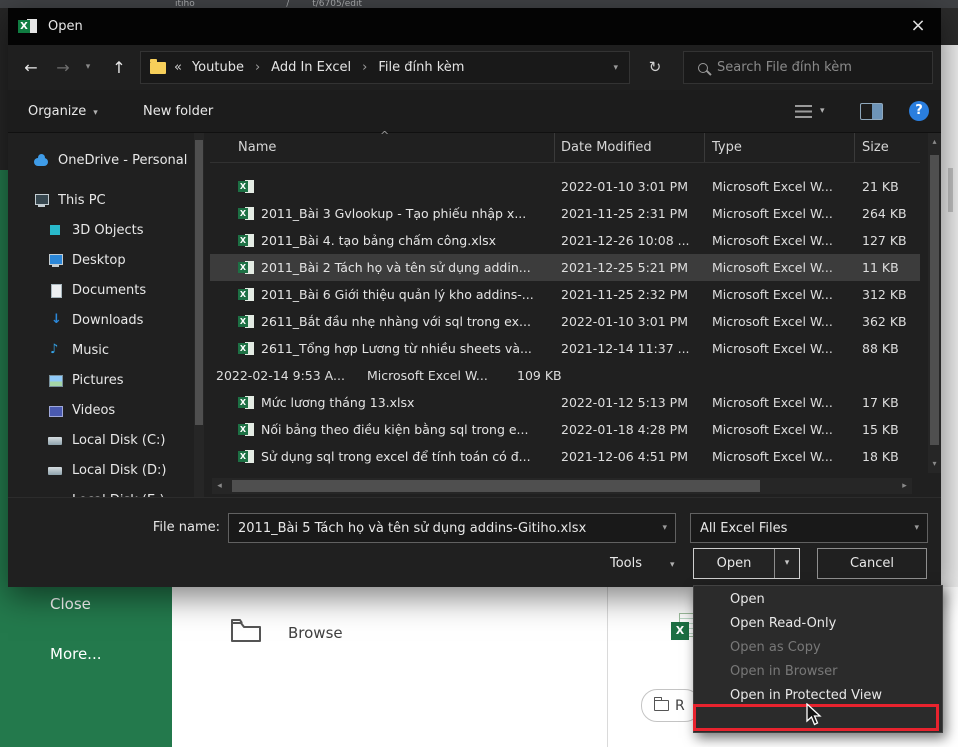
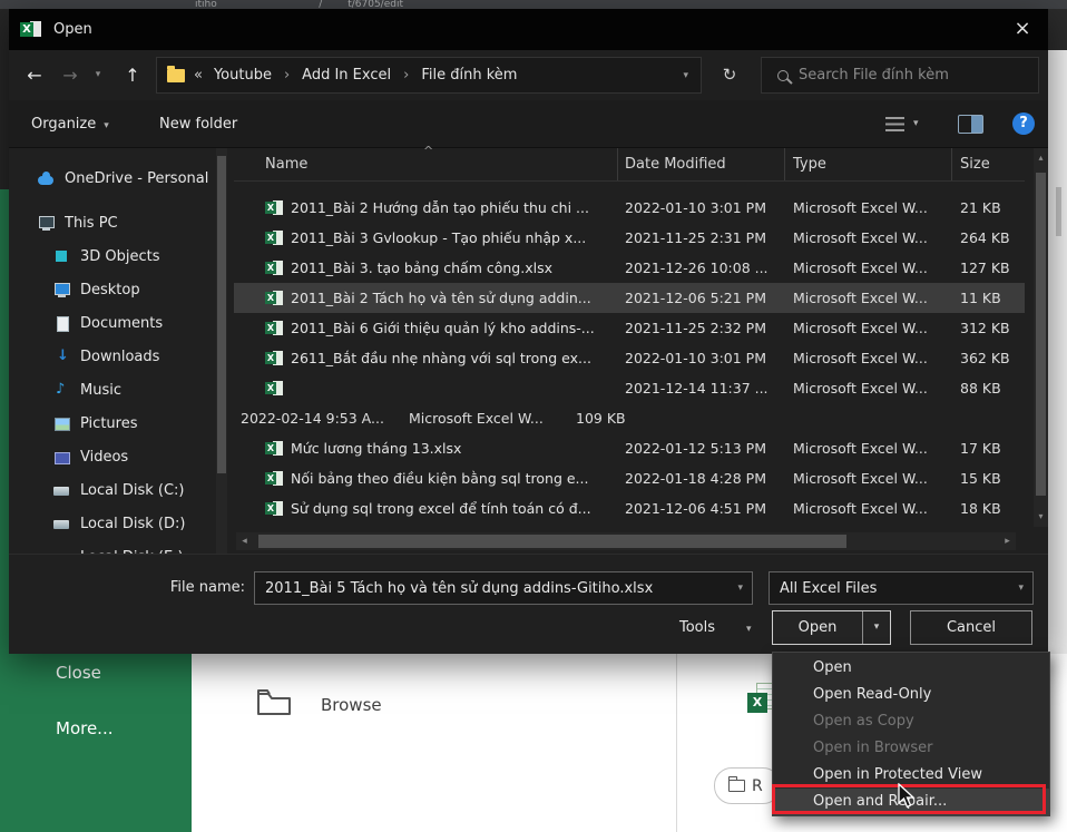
  itiho / t/6705/edit
  Close
  More...
  Browse
  X
  R
  Open
  ×
  ←
  →
  ▾
  ↑
  «
  Youtube
  Add In Excel
  File đính kèm
  Search File đính kèm
  Organize
  New folder
  ?
  OneDrive - Personal
  This PC
  3D Objects
  Desktop
  Documents
  Downloads
  Music
  Pictures
  Videos
  Local Disk (C:)
  Local Disk (D:)
  Name
  Date Modified
  Type
  Size
+ 2011_Bài 2 Hướng dẫn tạo phiếu thu chi ...
  2022-01-10 3:01 PM
  Microsoft Excel W...
  21 KB
  2011_Bài 3 Gvlookup - Tạo phiếu nhập x...
  2021-11-25 2:31 PM
  Microsoft Excel W...
  264 KB
- 2011_Bài 4. tạo bảng chấm công.xlsx
+ 2011_Bài 3. tạo bảng chấm công.xlsx
  2021-12-26 10:08 ...
  Microsoft Excel W...
  127 KB
  2011_Bài 2 Tách họ và tên sử dụng addin...
- 2021-12-25 5:21 PM
+ 2021-12-06 5:21 PM
  Microsoft Excel W...
  11 KB
  2011_Bài 6 Giới thiệu quản lý kho addins-...
  2021-11-25 2:32 PM
  Microsoft Excel W...
  312 KB
  2611_Bắt đầu nhẹ nhàng với sql trong ex...
  2022-01-10 3:01 PM
  Microsoft Excel W...
  362 KB
- 2611_Tổng hợp Lương từ nhiều sheets và...
  2021-12-14 11:37 ...
  Microsoft Excel W...
  88 KB
  2022-02-14 9:53 A...
  Microsoft Excel W...
  109 KB
  Mức lương tháng 13.xlsx
  2022-01-12 5:13 PM
  Microsoft Excel W...
  17 KB
  Nối bảng theo điều kiện bằng sql trong e...
  2022-01-18 4:28 PM
  Microsoft Excel W...
  15 KB
  Sử dụng sql trong excel để tính toán có đ...
  2021-12-06 4:51 PM
  Microsoft Excel W...
  18 KB
  File name:
  2011_Bài 5 Tách họ và tên sử dụng addins-Gitiho.xlsx
  All Excel Files
  Tools
  Open
  Cancel
  Open
  Open Read-Only
  Open as Copy
  Open in Browser
  Open in Protected View
+ Open and Repair...
